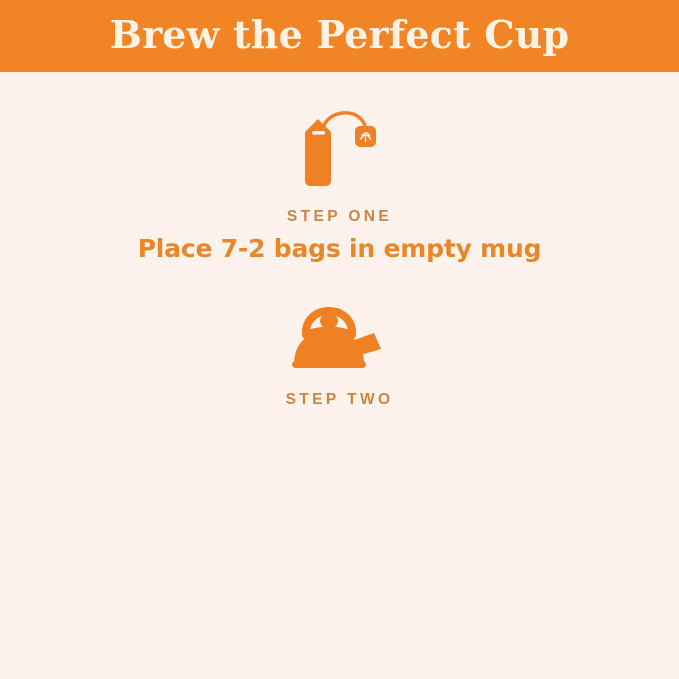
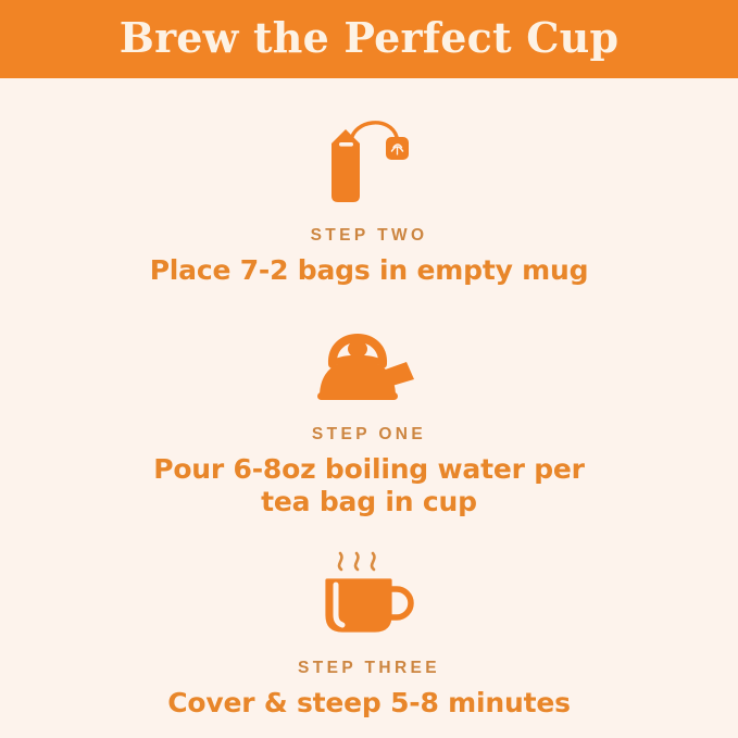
  Brew the Perfect Cup
- STEP ONE
+ STEP TWO
  Place 7-2 bags in empty mug
- STEP TWO
+ STEP ONE
+ Pour 6-8oz boiling water per tea bag in cup
+ STEP THREE
+ Cover & steep 5-8 minutes
